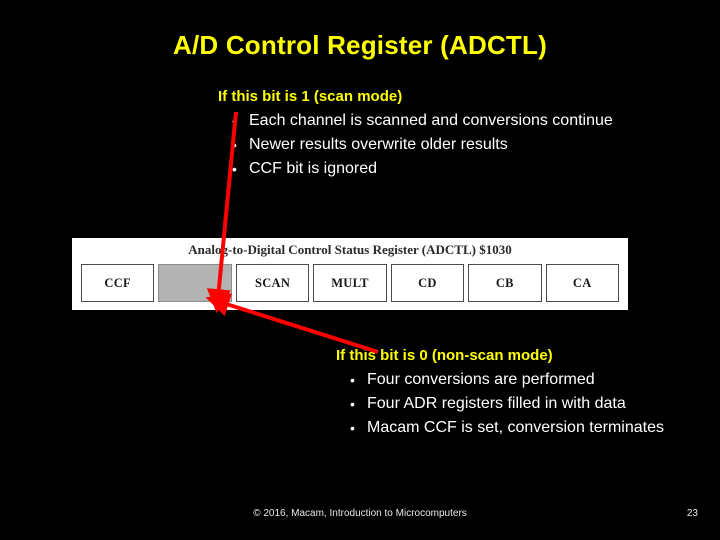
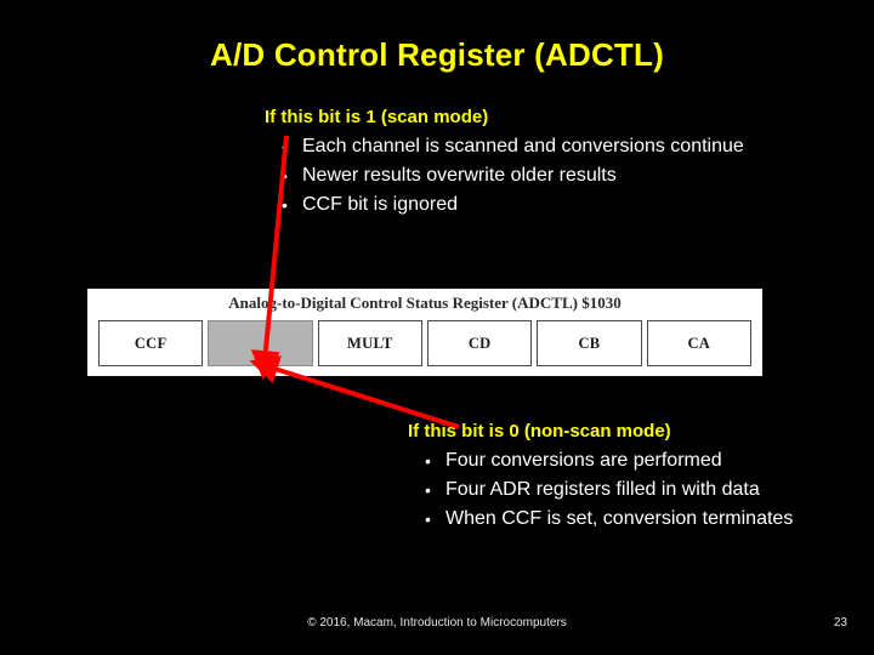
  A/D Control Register (ADCTL)
  If this bit is 1 (scan mode)
  Each channel is scanned and conversions continue
  Newer results overwrite older results
  •
  CCF bit is ignored
  Analog-to-Digital Control Status Register (ADCTL) $1030
  CCF
- SCAN
  MULT
  CD
  CB
  CA
  If this bit is 0 (non-scan mode)
  •
  Four conversions are performed
  •
  Four ADR registers filled in with data
  •
- Macam CCF is set, conversion terminates
+ When CCF is set, conversion terminates
  © 2016, Macam, Introduction to Microcomputers
  23
